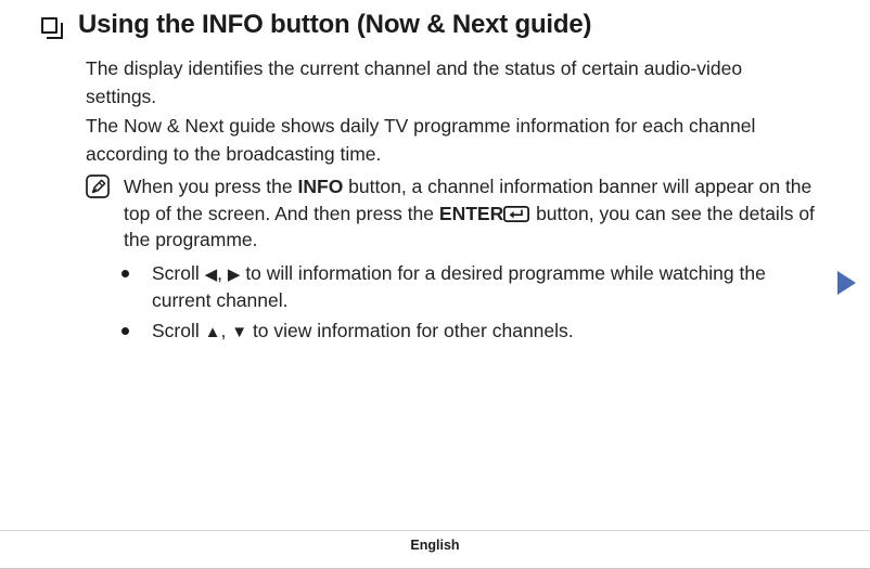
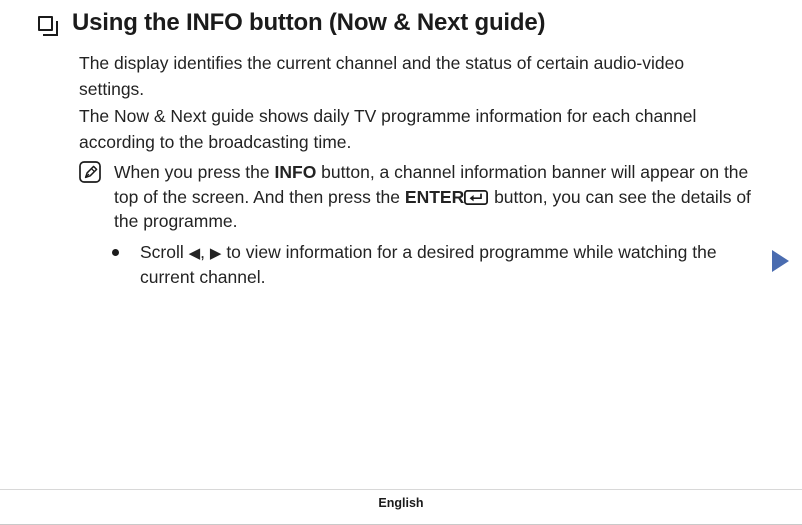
  Using the INFO button (Now & Next guide)
  The display identifies the current channel and the status of certain audio-video settings.
  The Now & Next guide shows daily TV programme information for each channel according to the broadcasting time.
  When you press the INFO button, a channel information banner will appear on the top of the screen. And then press the ENTER button, you can see the details of the programme.
- Scroll ◀, ▶ to will information for a desired programme while watching the current channel.
+ Scroll ◀, ▶ to view information for a desired programme while watching the current channel.
- Scroll ▲, ▼ to view information for other channels.
  English
